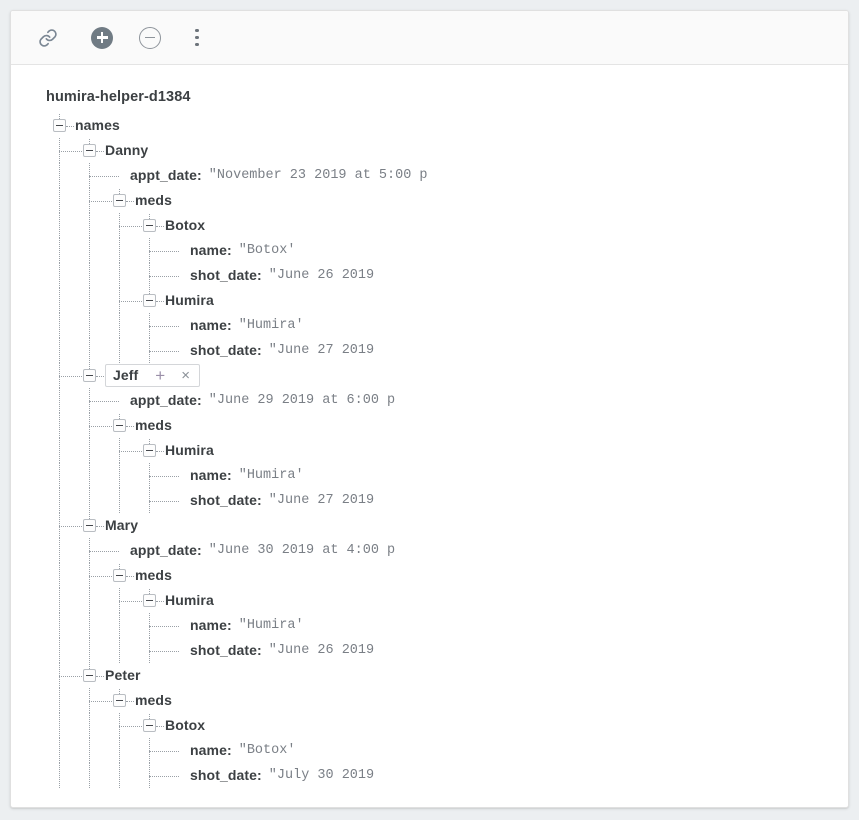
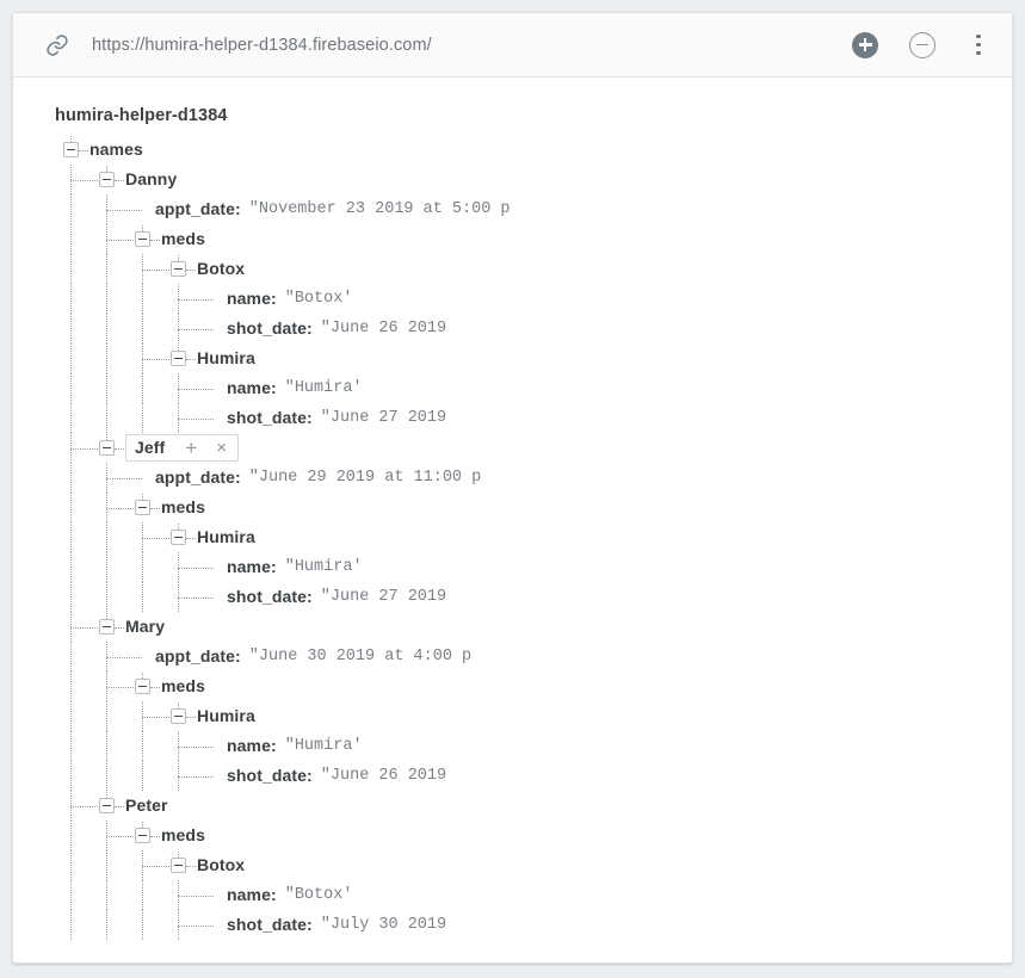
+ https://humira-helper-d1384.firebaseio.com/
  humira-helper-d1384
  names
  Danny
  appt_date:
  "November 23 2019 at 5:00 p
  meds
  Botox
  name:
  "Botox'
  shot_date:
  "June 26 2019
  Humira
  name:
  "Humira'
  shot_date:
  "June 27 2019
  Jeff
  +
  ×
  appt_date:
- "June 29 2019 at 6:00 p
+ "June 29 2019 at 11:00 p
  meds
  Humira
  name:
  "Humira'
  shot_date:
  "June 27 2019
  Mary
  appt_date:
  "June 30 2019 at 4:00 p
  meds
  Humira
  name:
  "Humira'
  shot_date:
  "June 26 2019
  Peter
  meds
  Botox
  name:
  "Botox'
  shot_date:
  "July 30 2019
